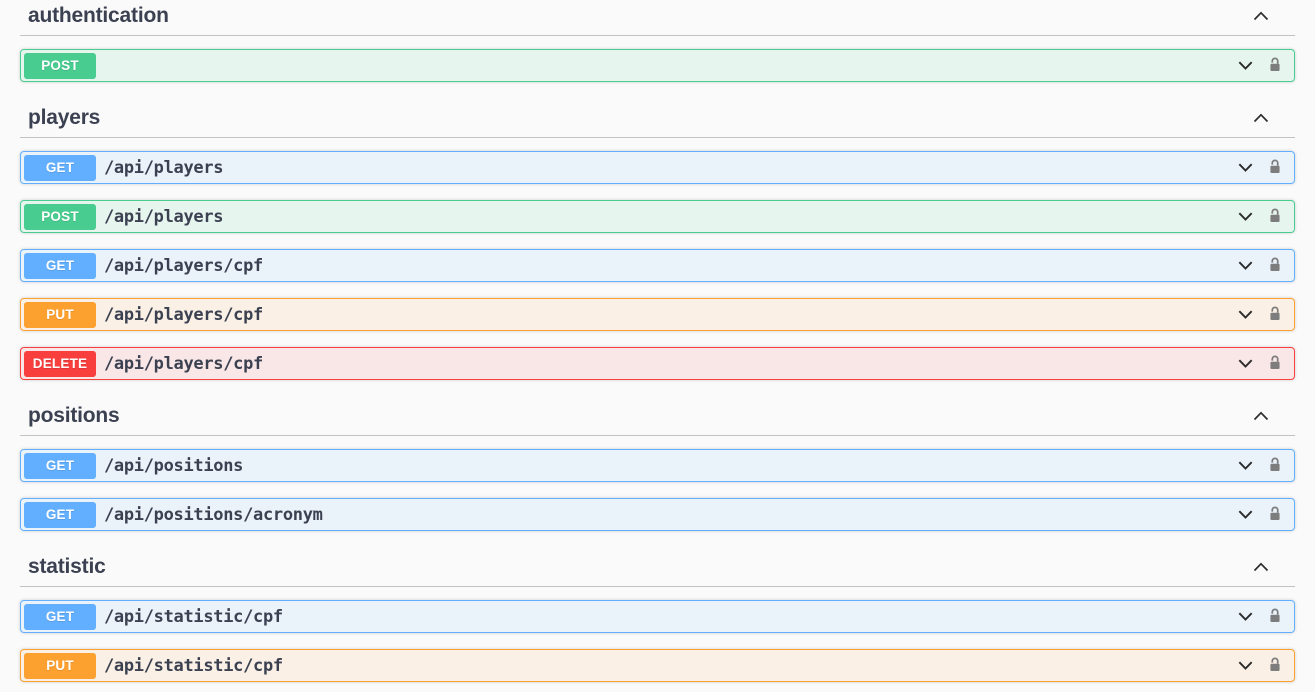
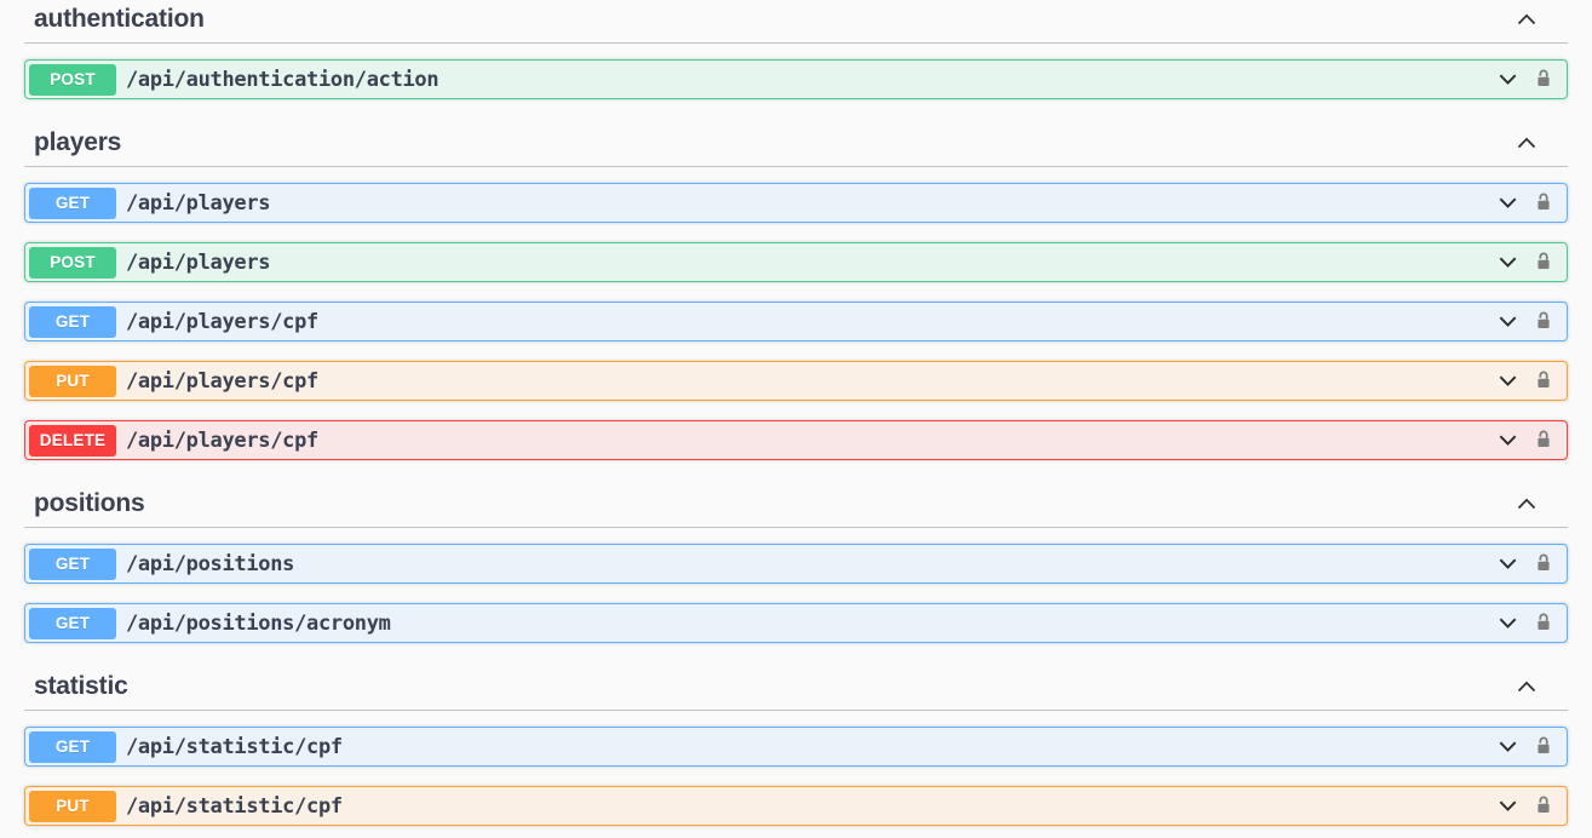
  authentication
  POST
+ /api/authentication/action
  players
  GET
  /api/players
  POST
  /api/players
  GET
  /api/players/cpf
  PUT
  /api/players/cpf
  DELETE
  /api/players/cpf
  positions
  GET
  /api/positions
  GET
  /api/positions/acronym
  statistic
  GET
  /api/statistic/cpf
  PUT
  /api/statistic/cpf
